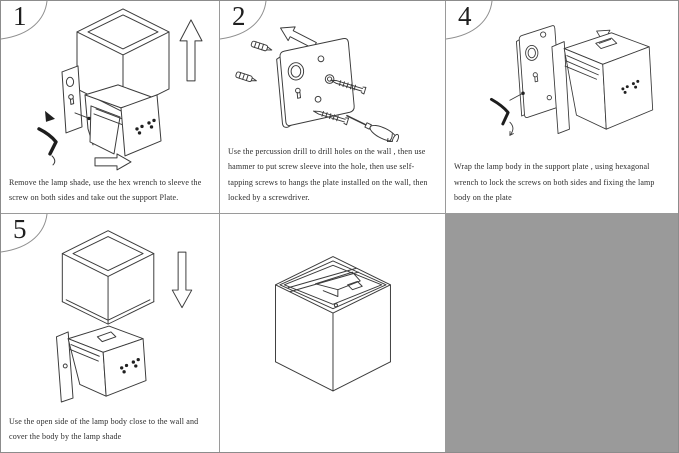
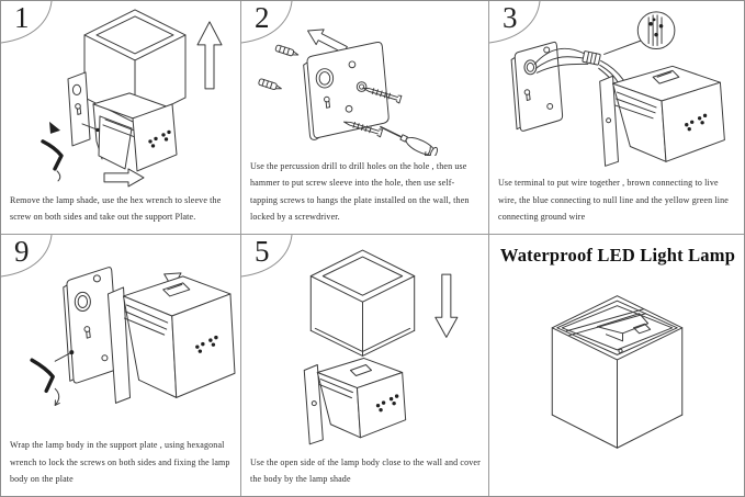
  1
  Remove the lamp shade, use the hex wrench to sleeve the screw on both sides and take out the support Plate.
  2
- Use the percussion drill to drill holes on the wall , then use hammer to put screw sleeve into the hole, then use self-tapping screws to hangs the plate installed on the wall, then locked by a screwdriver.
+ Use the percussion drill to drill holes on the hole , then use hammer to put screw sleeve into the hole, then use self-tapping screws to hangs the plate installed on the wall, then locked by a screwdriver.
+ 3
+ Use terminal to put wire together , brown connecting to live wire, the blue connecting to null line and the yellow green line connecting ground wire
- 4
+ 9
  Wrap the lamp body in the support plate , using hexagonal wrench to lock the screws on both sides and fixing the lamp body on the plate
  5
  Use the open side of the lamp body close to the wall and cover the body by the lamp shade
+ Waterproof LED Light Lamp
